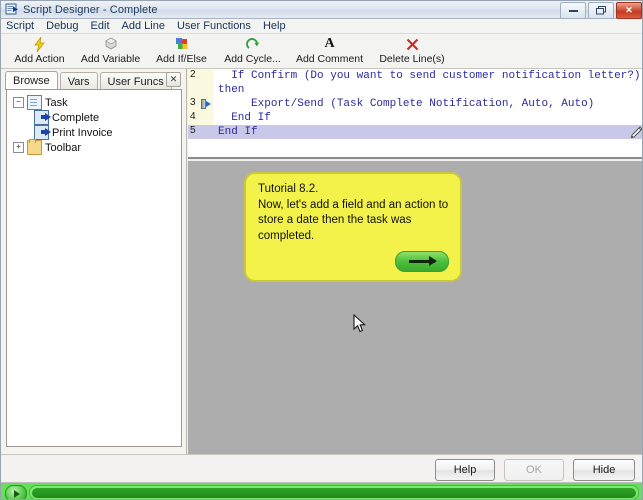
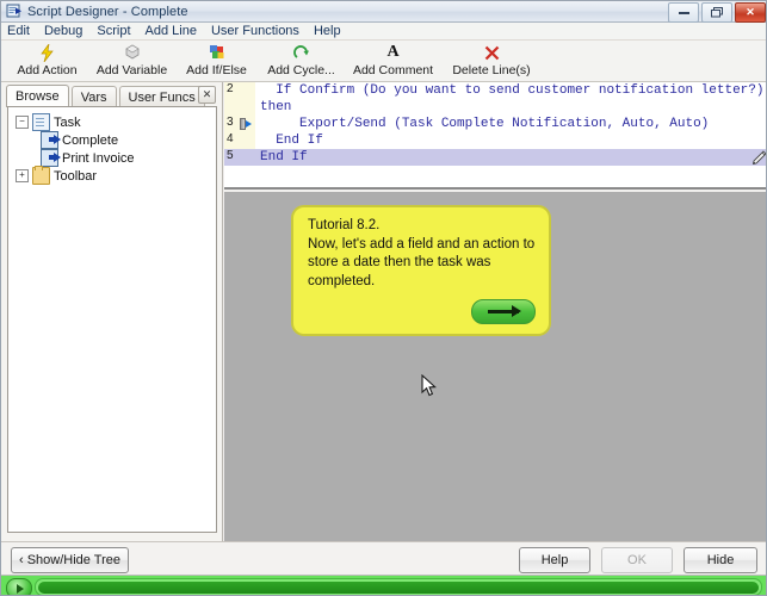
  Script Designer - Complete
  ✕
- Script
+ Edit
  Debug
- Edit
+ Script
  Add Line
  User Functions
  Help
  Add Action
  Add Variable
  Add If/Else
  Add Cycle...
  A
  Add Comment
  Delete Line(s)
  Browse
  Vars
  User Funcs
  ✕
  −
  Task
  Complete
  Print Invoice
  +
  Toolbar
  2
  If Confirm (Do you want to send customer notification letter?) then
  3
  Export/Send (Task Complete Notification, Auto, Auto)
  4
  End If
  5
  End If
  Tutorial 8.2.
  Now, let's add a field and an action to store a date then the task was completed.
+ ‹ Show/Hide Tree
  Help
  OK
  Hide
